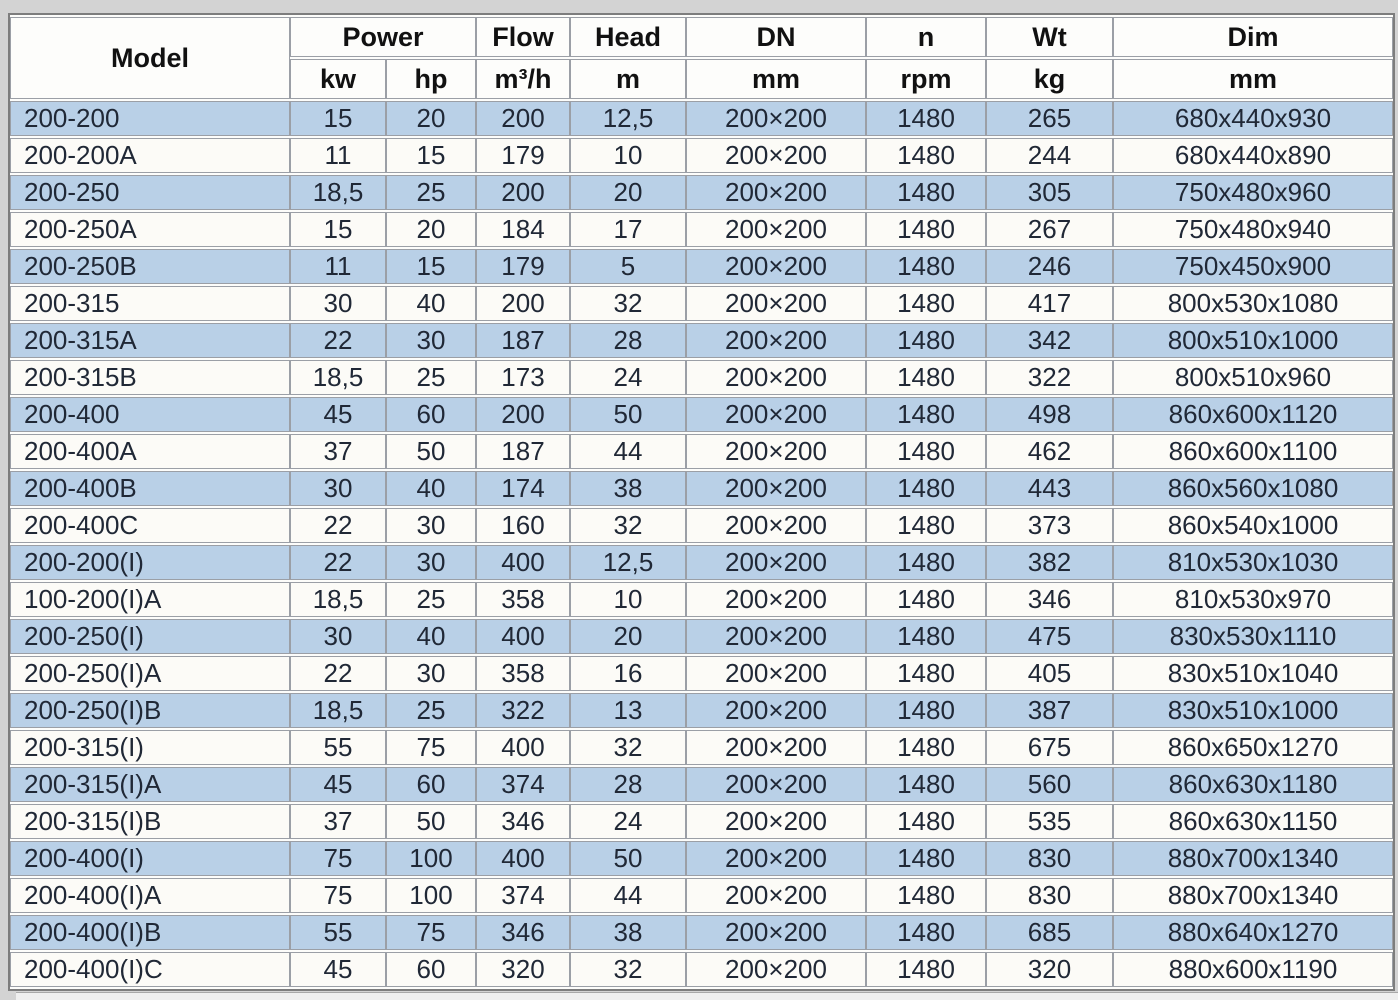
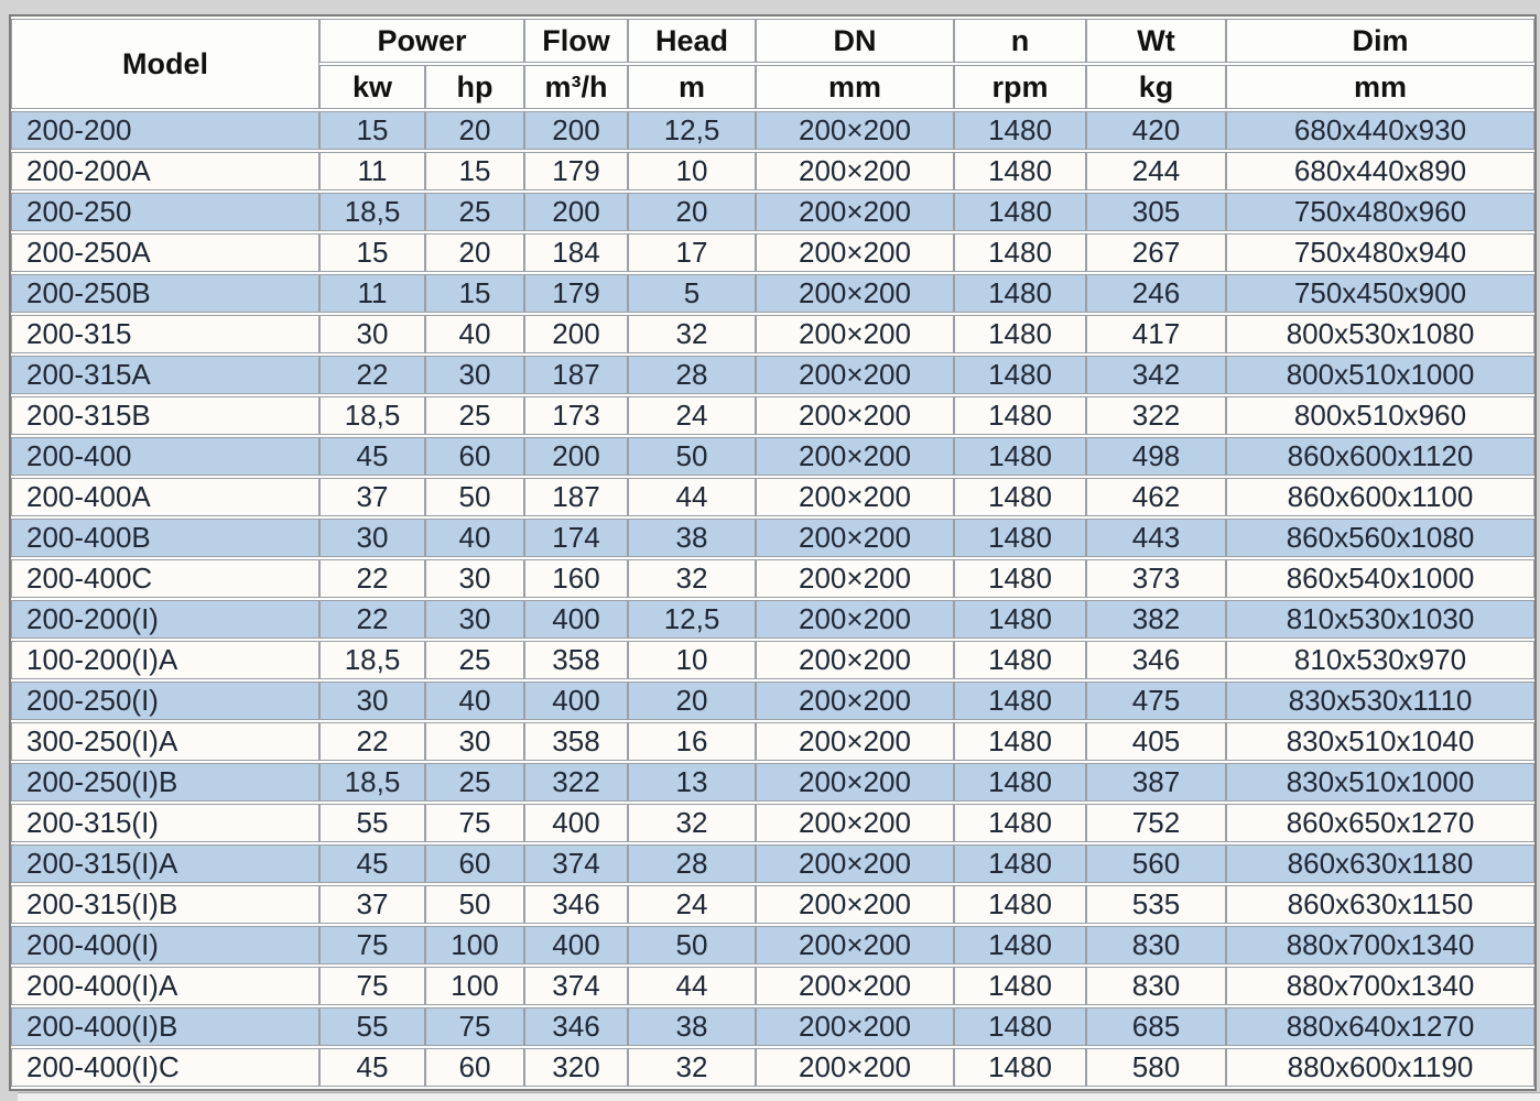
  Model	Power	Flow	Head	DN	n	Wt	Dim
  kw	hp	m³/h	m	mm	rpm	kg	mm
- 200-200	15	20	200	12,5	200×200	1480	265	680x440x930
+ 200-200	15	20	200	12,5	200×200	1480	420	680x440x930
  200-200A	11	15	179	10	200×200	1480	244	680x440x890
  200-250	18,5	25	200	20	200×200	1480	305	750x480x960
  200-250A	15	20	184	17	200×200	1480	267	750x480x940
  200-250B	11	15	179	5	200×200	1480	246	750x450x900
  200-315	30	40	200	32	200×200	1480	417	800x530x1080
  200-315A	22	30	187	28	200×200	1480	342	800x510x1000
  200-315B	18,5	25	173	24	200×200	1480	322	800x510x960
  200-400	45	60	200	50	200×200	1480	498	860x600x1120
  200-400A	37	50	187	44	200×200	1480	462	860x600x1100
  200-400B	30	40	174	38	200×200	1480	443	860x560x1080
  200-400C	22	30	160	32	200×200	1480	373	860x540x1000
  200-200(I)	22	30	400	12,5	200×200	1480	382	810x530x1030
  100-200(I)A	18,5	25	358	10	200×200	1480	346	810x530x970
  200-250(I)	30	40	400	20	200×200	1480	475	830x530x1110
- 200-250(I)A	22	30	358	16	200×200	1480	405	830x510x1040
+ 300-250(I)A	22	30	358	16	200×200	1480	405	830x510x1040
  200-250(I)B	18,5	25	322	13	200×200	1480	387	830x510x1000
- 200-315(I)	55	75	400	32	200×200	1480	675	860x650x1270
+ 200-315(I)	55	75	400	32	200×200	1480	752	860x650x1270
  200-315(I)A	45	60	374	28	200×200	1480	560	860x630x1180
  200-315(I)B	37	50	346	24	200×200	1480	535	860x630x1150
  200-400(I)	75	100	400	50	200×200	1480	830	880x700x1340
  200-400(I)A	75	100	374	44	200×200	1480	830	880x700x1340
  200-400(I)B	55	75	346	38	200×200	1480	685	880x640x1270
- 200-400(I)C	45	60	320	32	200×200	1480	320	880x600x1190
+ 200-400(I)C	45	60	320	32	200×200	1480	580	880x600x1190
